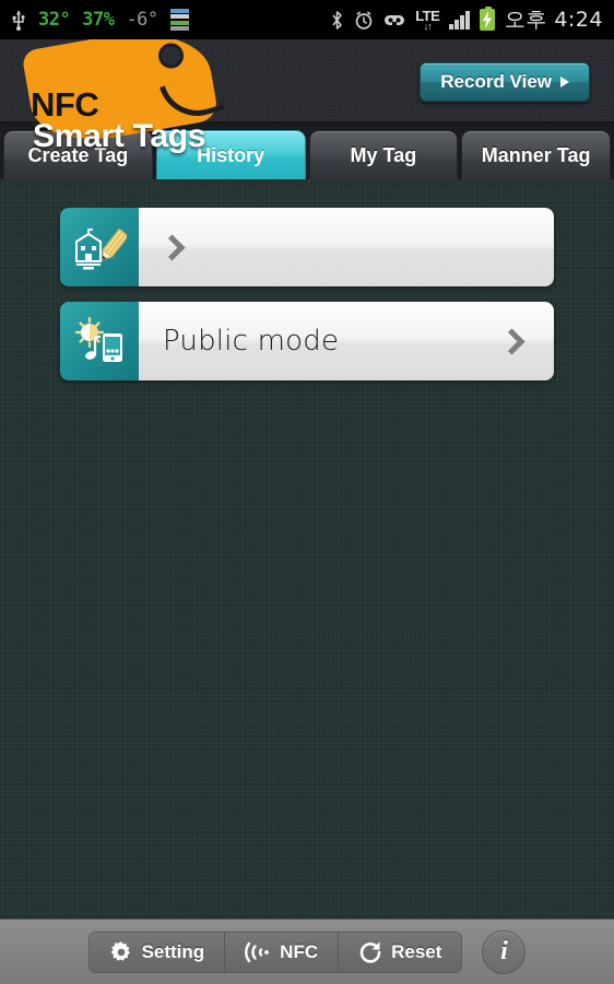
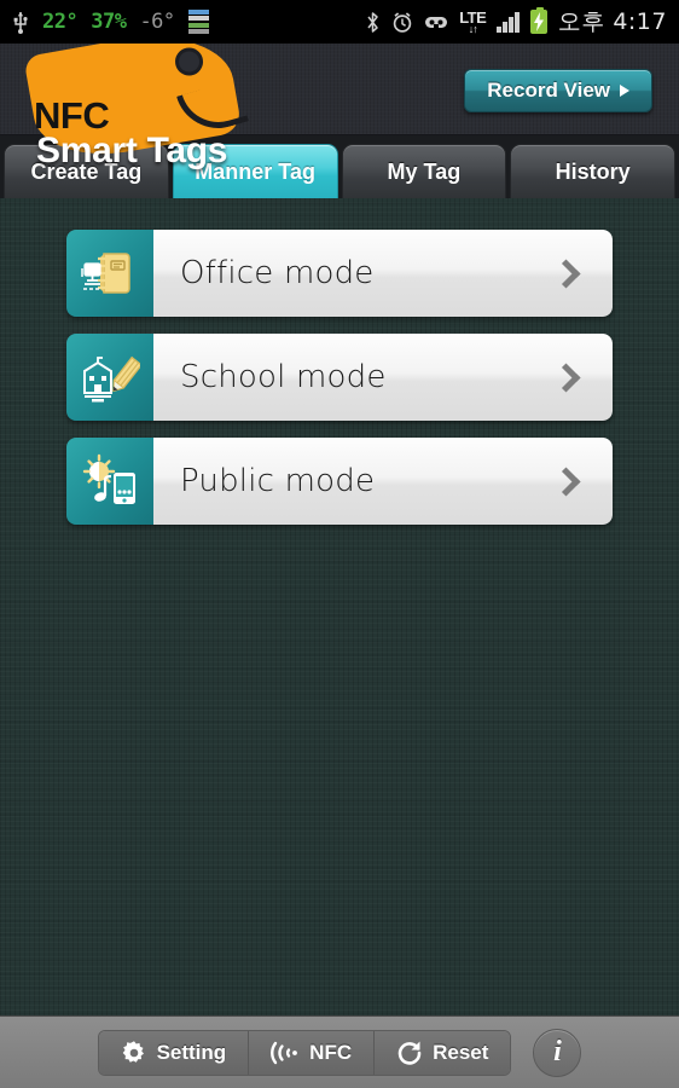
- 32°
+ 22°
  37%
  -6°
  LTE
  ↓↑
- 오후 4:24
+ 오후 4:17
  NFC
  Smart Tags
  Record View
  Create Tag
- History
+ Manner Tag
  My Tag
- Manner Tag
+ History
+ Office mode
+ School mode
  Public mode
  Setting
  NFC
  Reset
  i
